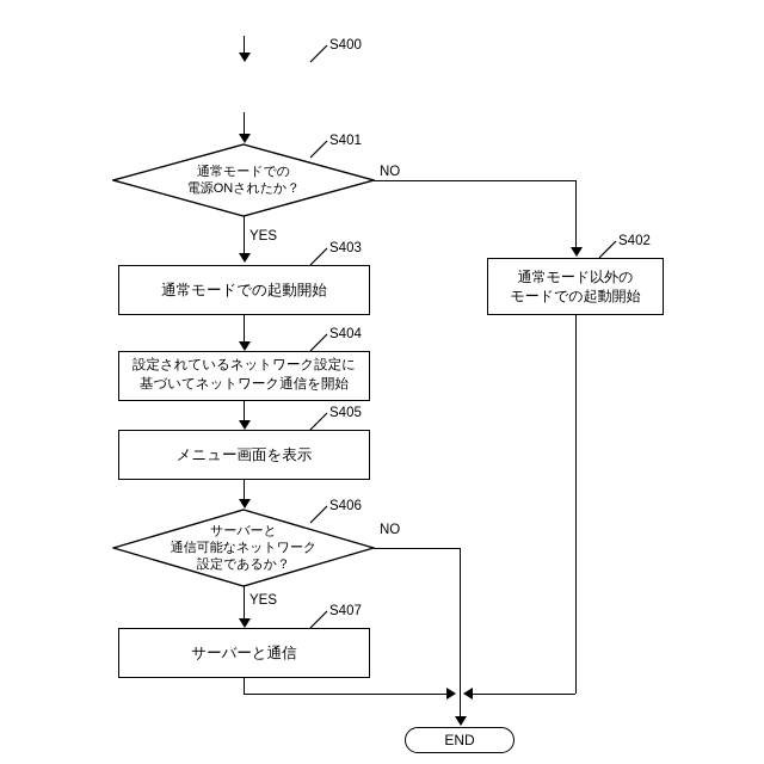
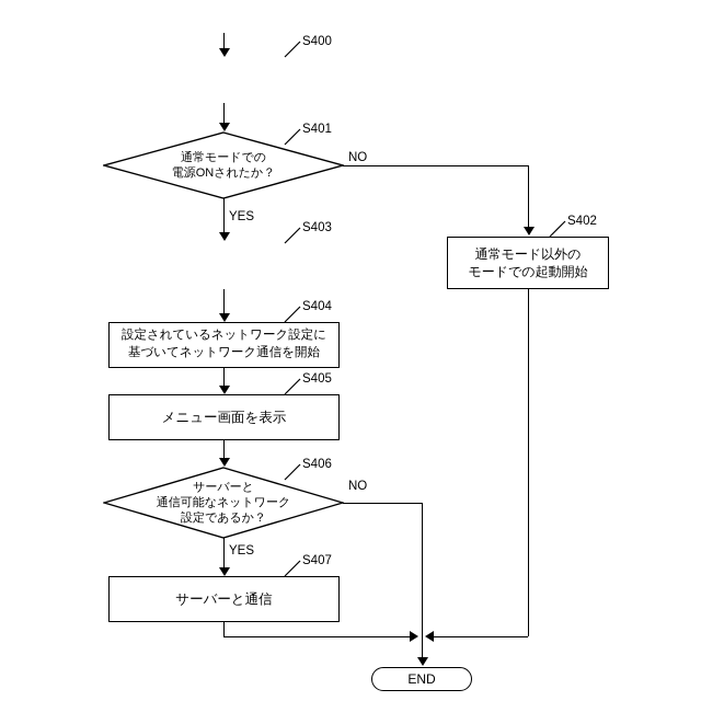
  S400
  通常モードでの
  電源ONされたか？
  S401
  NO
  YES
  通常モード以外の
  モードでの起動開始
  S402
- 通常モードでの起動開始
  S403
  設定されているネットワーク設定に
  基づいてネットワーク通信を開始
  S404
  メニュー画面を表示
  S405
  サーバーと
  通信可能なネットワーク
  設定であるか？
  S406
  NO
  YES
  サーバーと通信
  S407
  END
